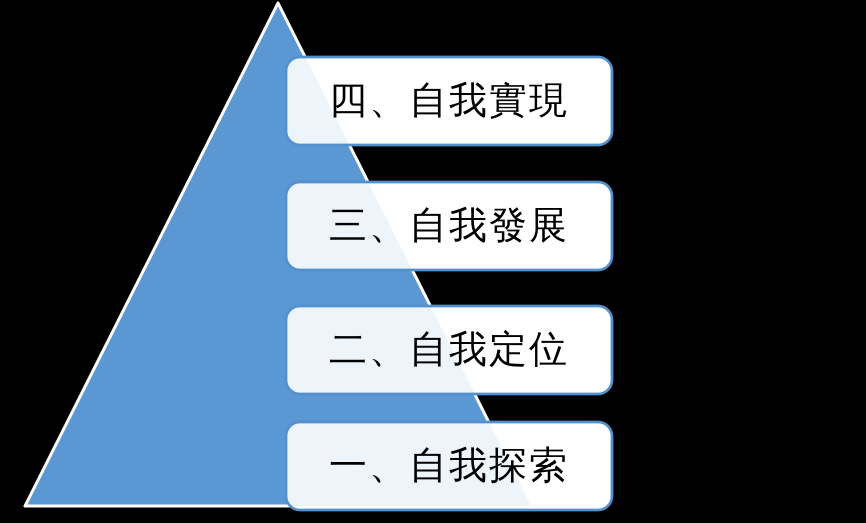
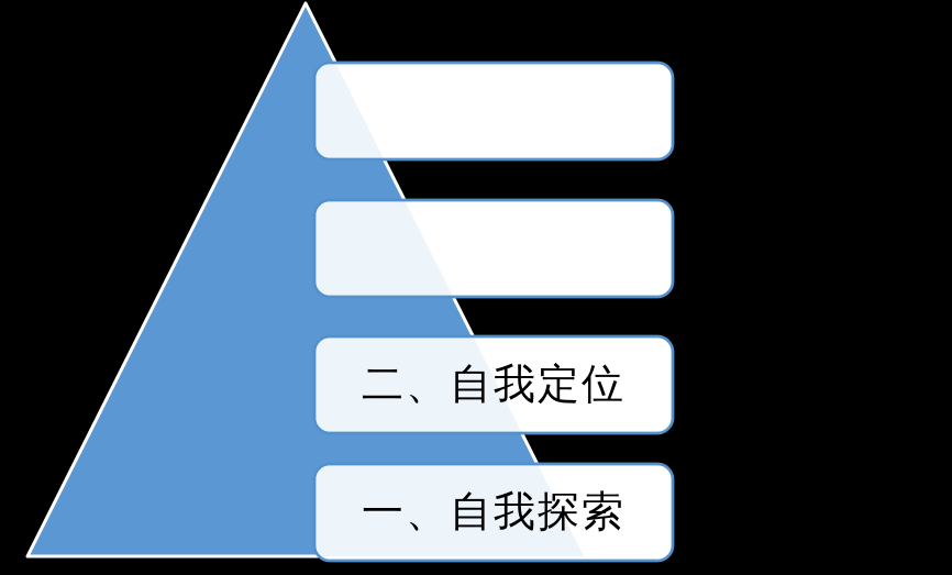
- 四、自我實現
- 三、自我發展
  二、自我定位
  一、自我探索
